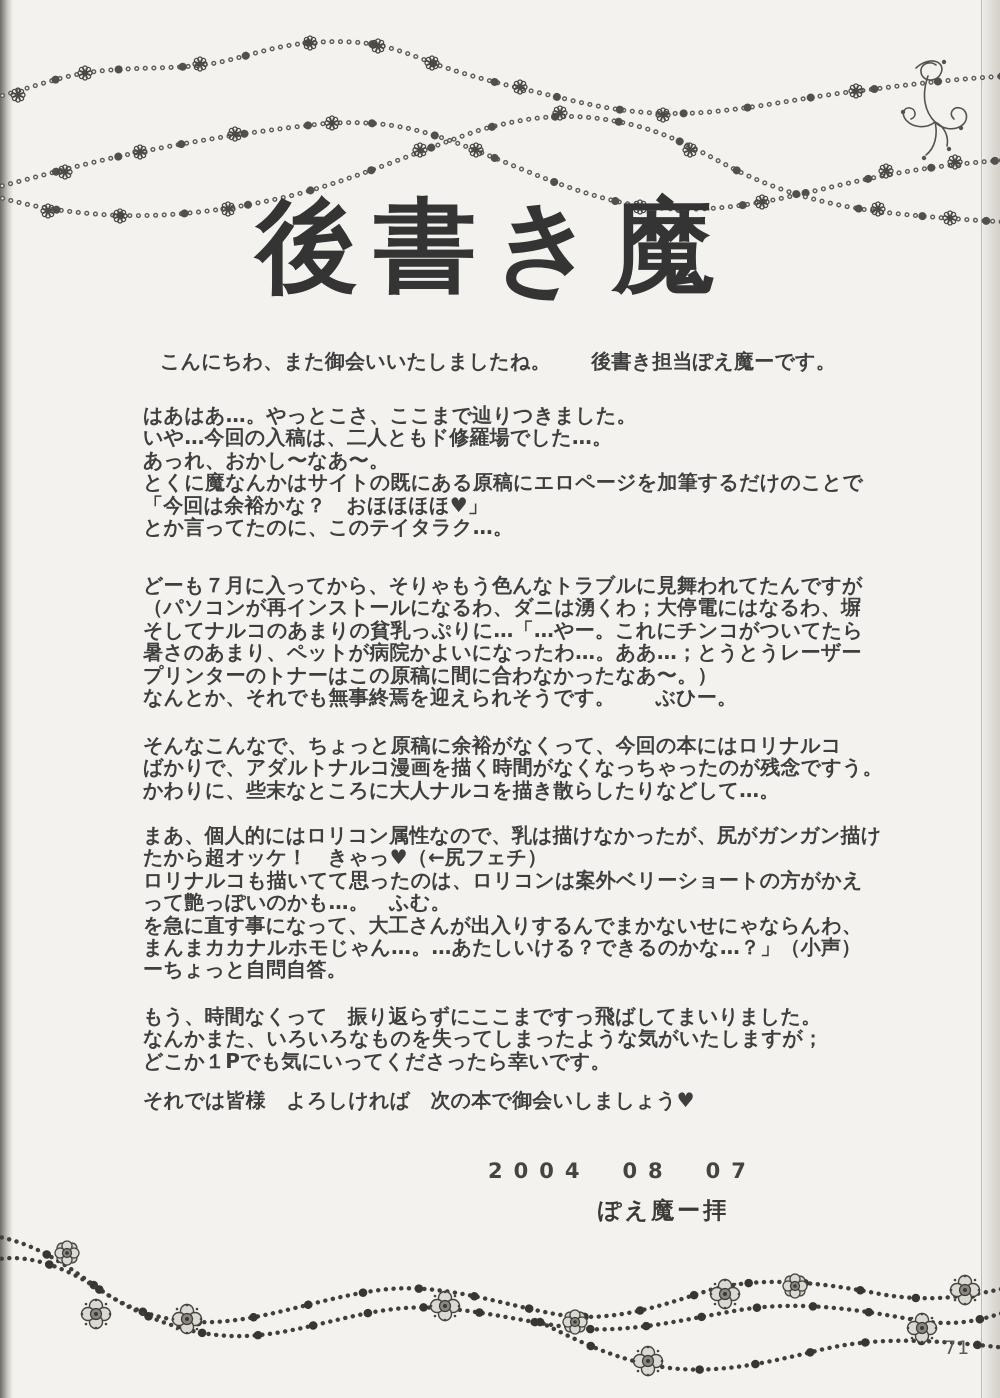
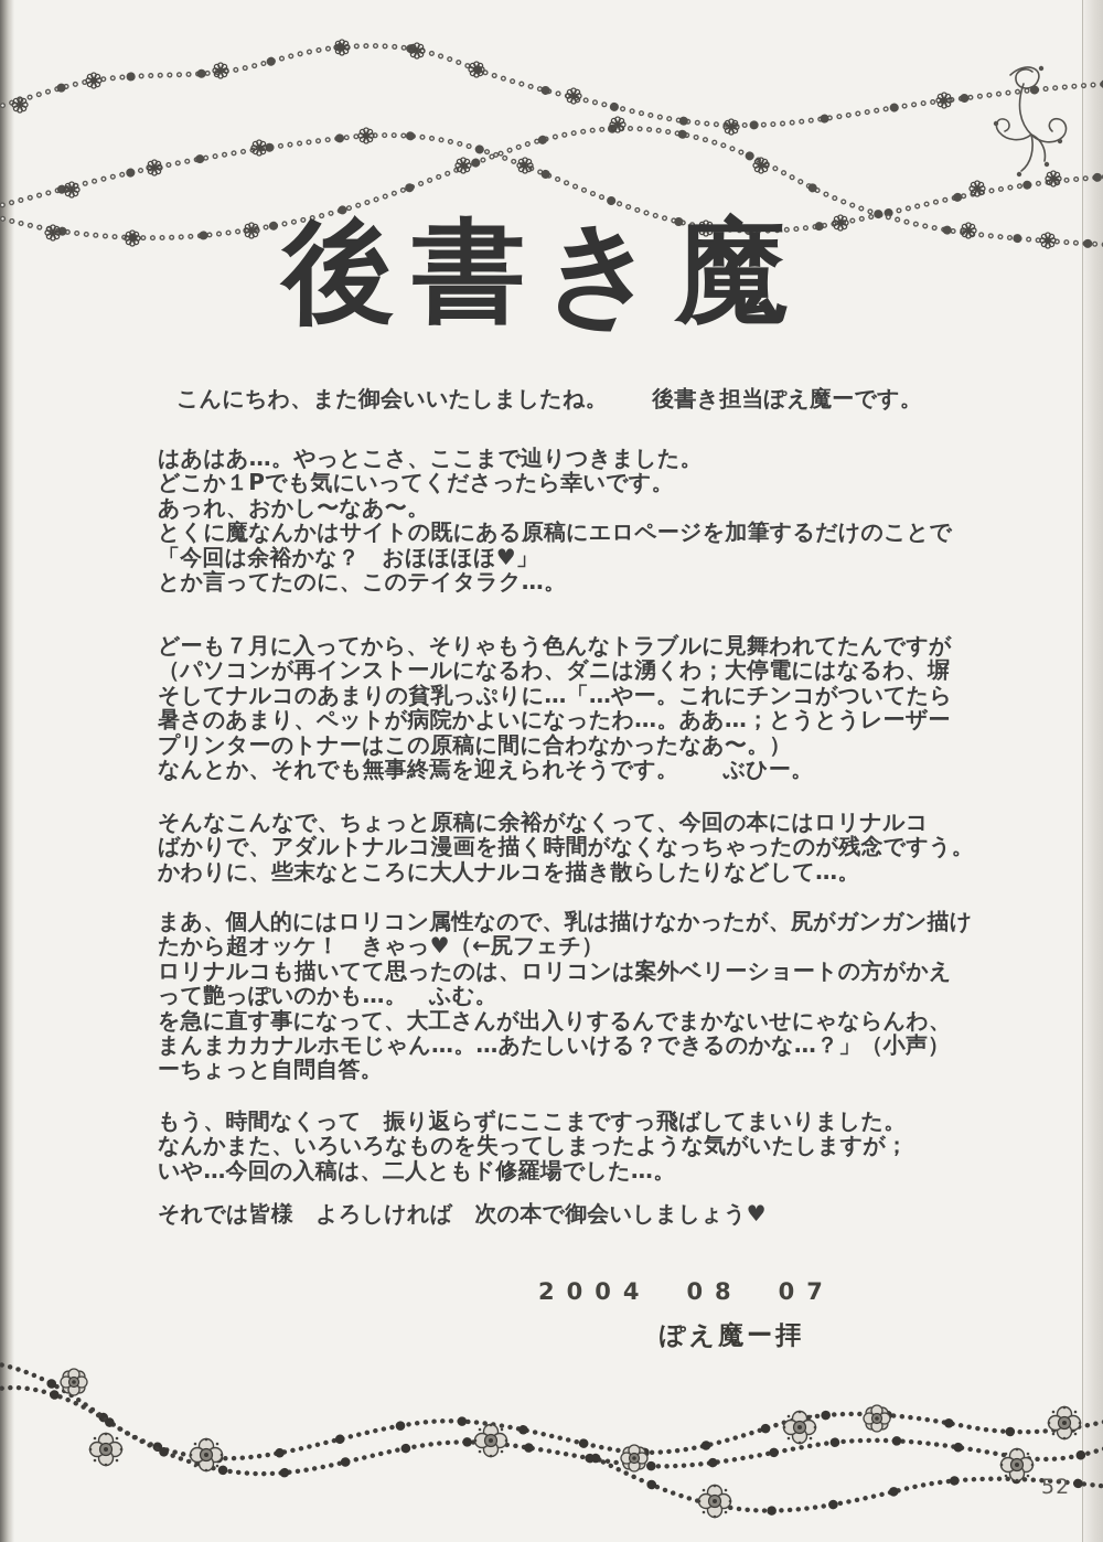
  後書き魔
  こんにちわ、また御会いいたしましたね。 後書き担当ぽえ魔ーです。
  はあはあ…。やっとこさ、ここまで辿りつきました。
- いや…今回の入稿は、二人ともド修羅場でした…。
+ どこか１Pでも気にいってくださったら幸いです。
  あっれ、おかし〜なあ〜。
  とくに魔なんかはサイトの既にある原稿にエロページを加筆するだけのことで
  「今回は余裕かな？ おほほほほ♥」
  とか言ってたのに、このテイタラク…。
  どーも７月に入ってから、そりゃもう色んなトラブルに見舞われてたんですが
  （パソコンが再インストールになるわ、ダニは湧くわ；大停電にはなるわ、塀
  そしてナルコのあまりの貧乳っぷりに…「…やー。これにチンコがついてたら
  暑さのあまり、ペットが病院かよいになったわ…。ああ…；とうとうレーザー
  プリンターのトナーはこの原稿に間に合わなかったなあ〜。）
  なんとか、それでも無事終焉を迎えられそうです。 ぶひー。
  そんなこんなで、ちょっと原稿に余裕がなくって、今回の本にはロリナルコ
  ばかりで、アダルトナルコ漫画を描く時間がなくなっちゃったのが残念ですう。
  かわりに、些末なところに大人ナルコを描き散らしたりなどして…。
  まあ、個人的にはロリコン属性なので、乳は描けなかったが、尻がガンガン描け
  たから超オッケ！ きゃっ♥（←尻フェチ）
  ロリナルコも描いてて思ったのは、ロリコンは案外ベリーショートの方がかえ
  って艶っぽいのかも…。 ふむ。
  を急に直す事になって、大工さんが出入りするんでまかないせにゃならんわ、
  まんまカカナルホモじゃん…。…あたしいける？できるのかな…？」（小声）
  ーちょっと自問自答。
  もう、時間なくって 振り返らずにここまですっ飛ばしてまいりました。
  なんかまた、いろいろなものを失ってしまったような気がいたしますが；
- どこか１Pでも気にいってくださったら幸いです。
+ いや…今回の入稿は、二人ともド修羅場でした…。
  それでは皆様 よろしければ 次の本で御会いしましょう♥
  2004 08 07
  ぽえ魔ー拝
- 71
+ 52
